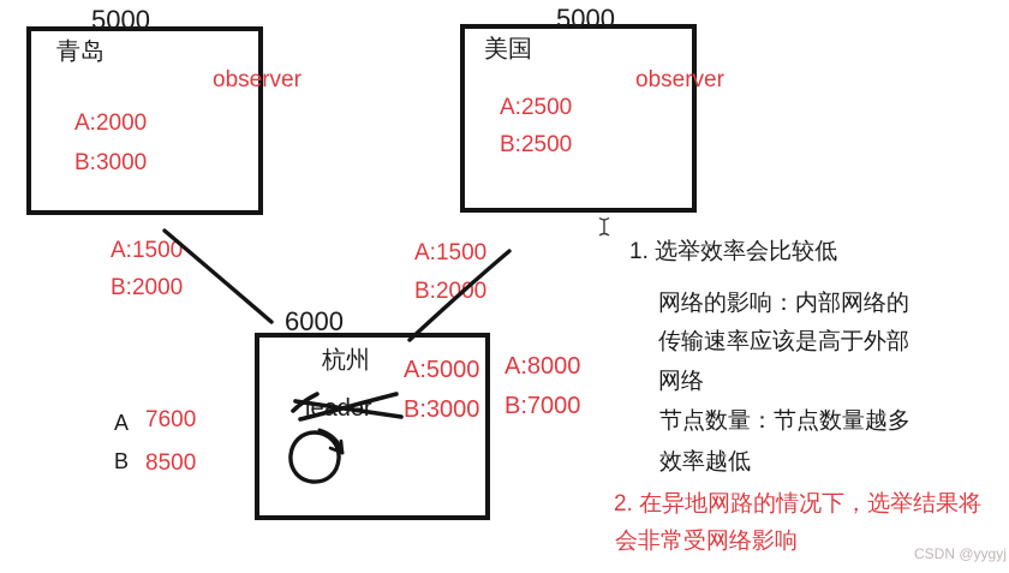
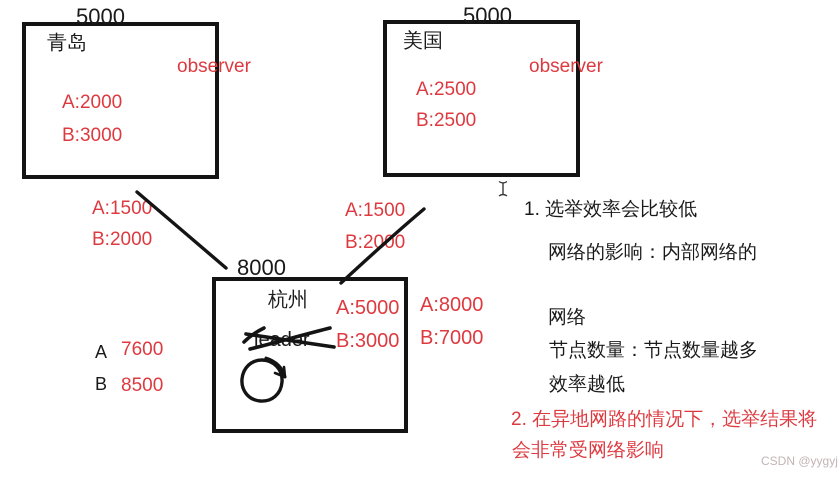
  5000
  青岛
  observer
  A:2000
  B:3000
  5000
  美国
  observer
  A:2500
  B:2500
- 6000
+ 8000
  杭州
  A:5000
  B:3000
  A:8000
  B:7000
  A:1500
  B:2000
  A:1500
  B:2000
  A
  7600
  B
  8500
  1. 选举效率会比较低
  网络的影响：内部网络的
- 传输速率应该是高于外部
  网络
  节点数量：节点数量越多
  效率越低
  2. 在异地网路的情况下，选举结果将
  会非常受网络影响
  CSDN @yygyj
